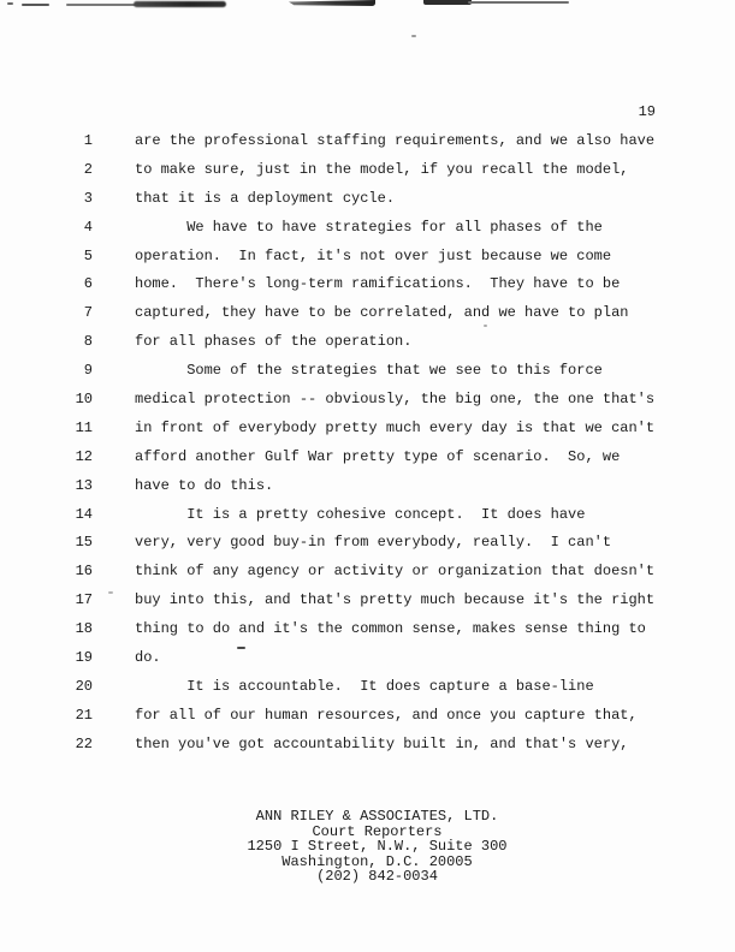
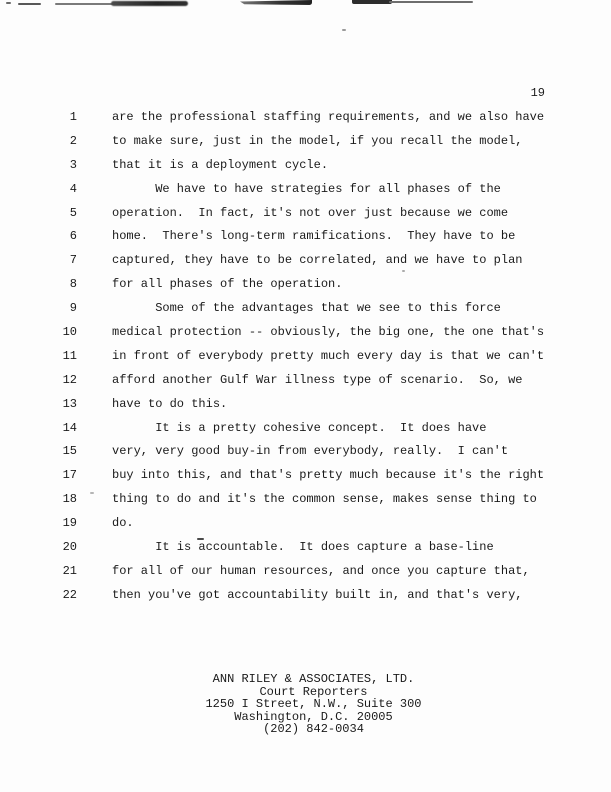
  19
  1 are the professional staffing requirements, and we also have
  2 to make sure, just in the model, if you recall the model,
  3 that it is a deployment cycle.
  4 We have to have strategies for all phases of the
  5 operation. In fact, it's not over just because we come
  6 home. There's long-term ramifications. They have to be
  7 captured, they have to be correlated, and we have to plan
  8 for all phases of the operation.
- 9 Some of the strategies that we see to this force
+ 9 Some of the advantages that we see to this force
  10 medical protection -- obviously, the big one, the one that's
  11 in front of everybody pretty much every day is that we can't
- 12 afford another Gulf War pretty type of scenario. So, we
+ 12 afford another Gulf War illness type of scenario. So, we
  13 have to do this.
  14 It is a pretty cohesive concept. It does have
  15 very, very good buy-in from everybody, really. I can't
- 16 think of any agency or activity or organization that doesn't
  17 buy into this, and that's pretty much because it's the right
  18 thing to do and it's the common sense, makes sense thing to
  19 do.
  20 It is accountable. It does capture a base-line
  21 for all of our human resources, and once you capture that,
  22 then you've got accountability built in, and that's very,
  ANN RILEY & ASSOCIATES, LTD.
  Court Reporters
  1250 I Street, N.W., Suite 300
  Washington, D.C. 20005
  (202) 842-0034
